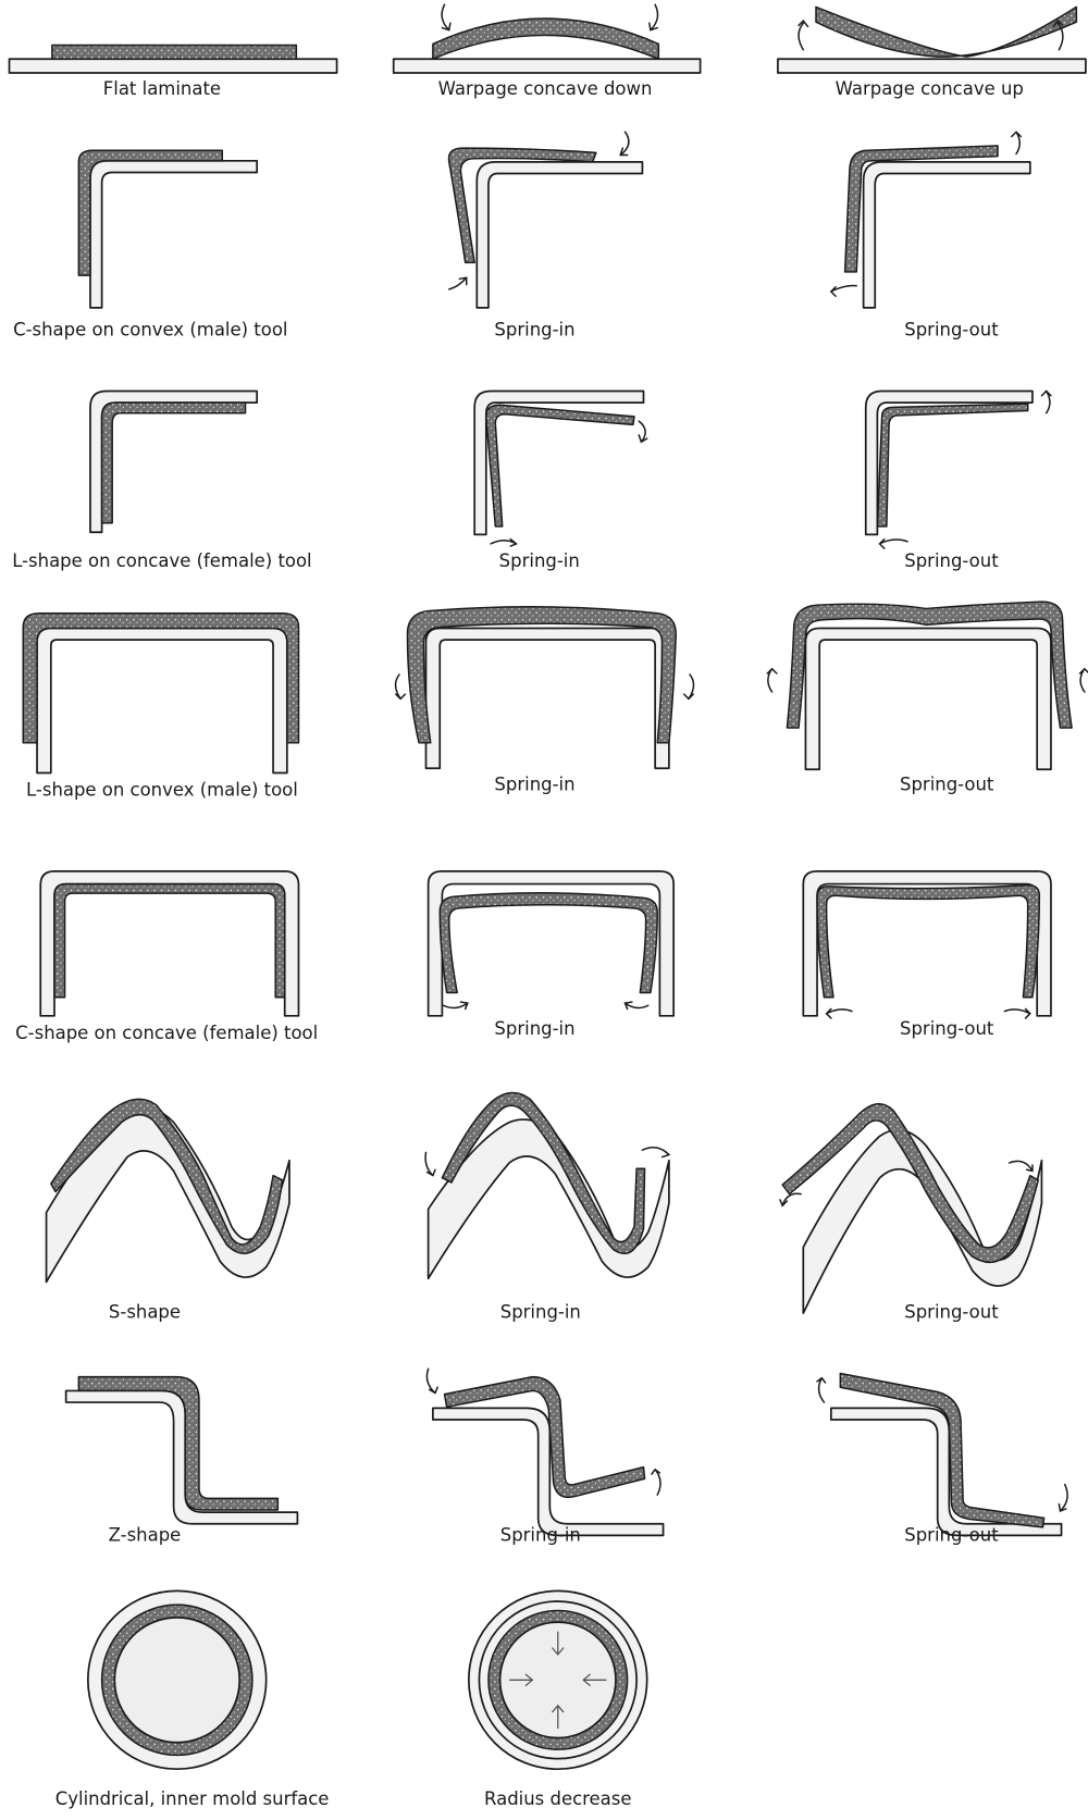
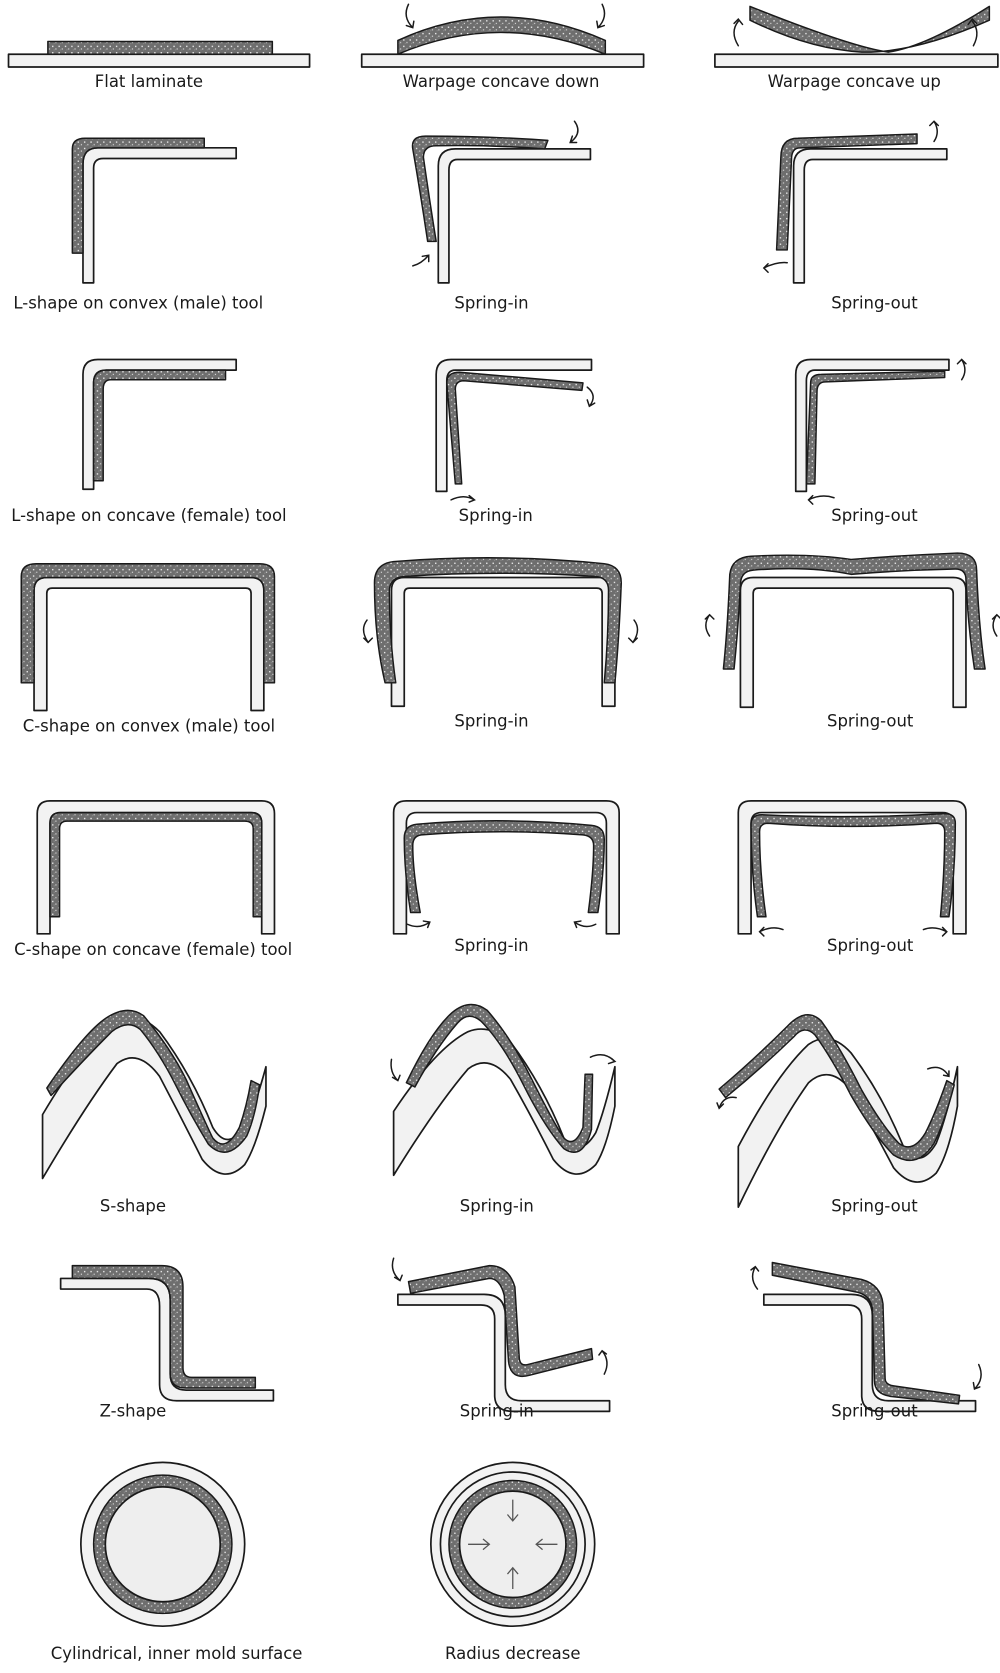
  Flat laminate
  Warpage concave down
  Warpage concave up
- C-shape on convex (male) tool
+ L-shape on convex (male) tool
  Spring-in
  Spring-out
  L-shape on concave (female) tool
  Spring-in
  Spring-out
- L-shape on convex (male) tool
+ C-shape on convex (male) tool
  Spring-in
  Spring-out
  C-shape on concave (female) tool
  Spring-in
  Spring-out
  S-shape
  Spring-in
  Spring-out
  Z-shape
  Spring-in
  Spring-out
  Cylindrical, inner mold surface
  Radius decrease
